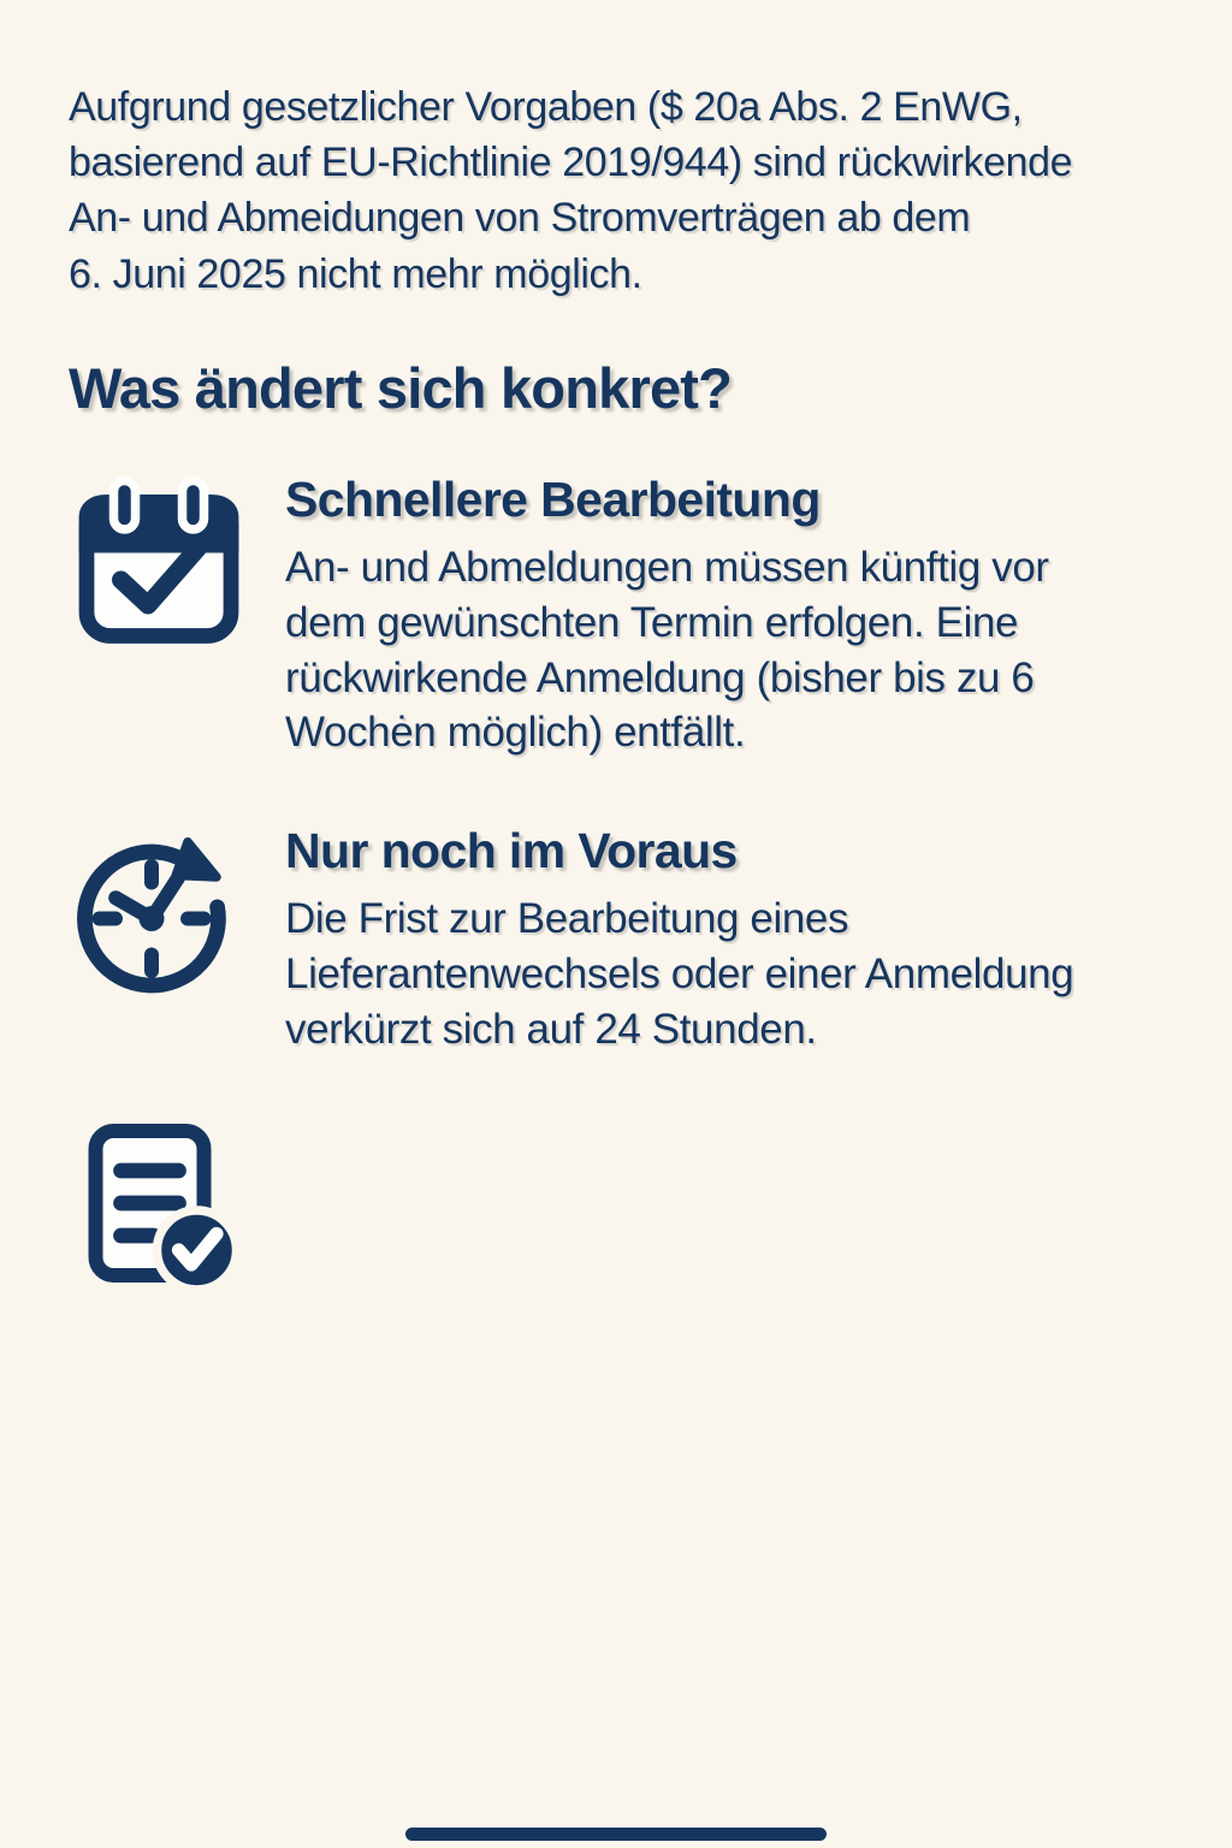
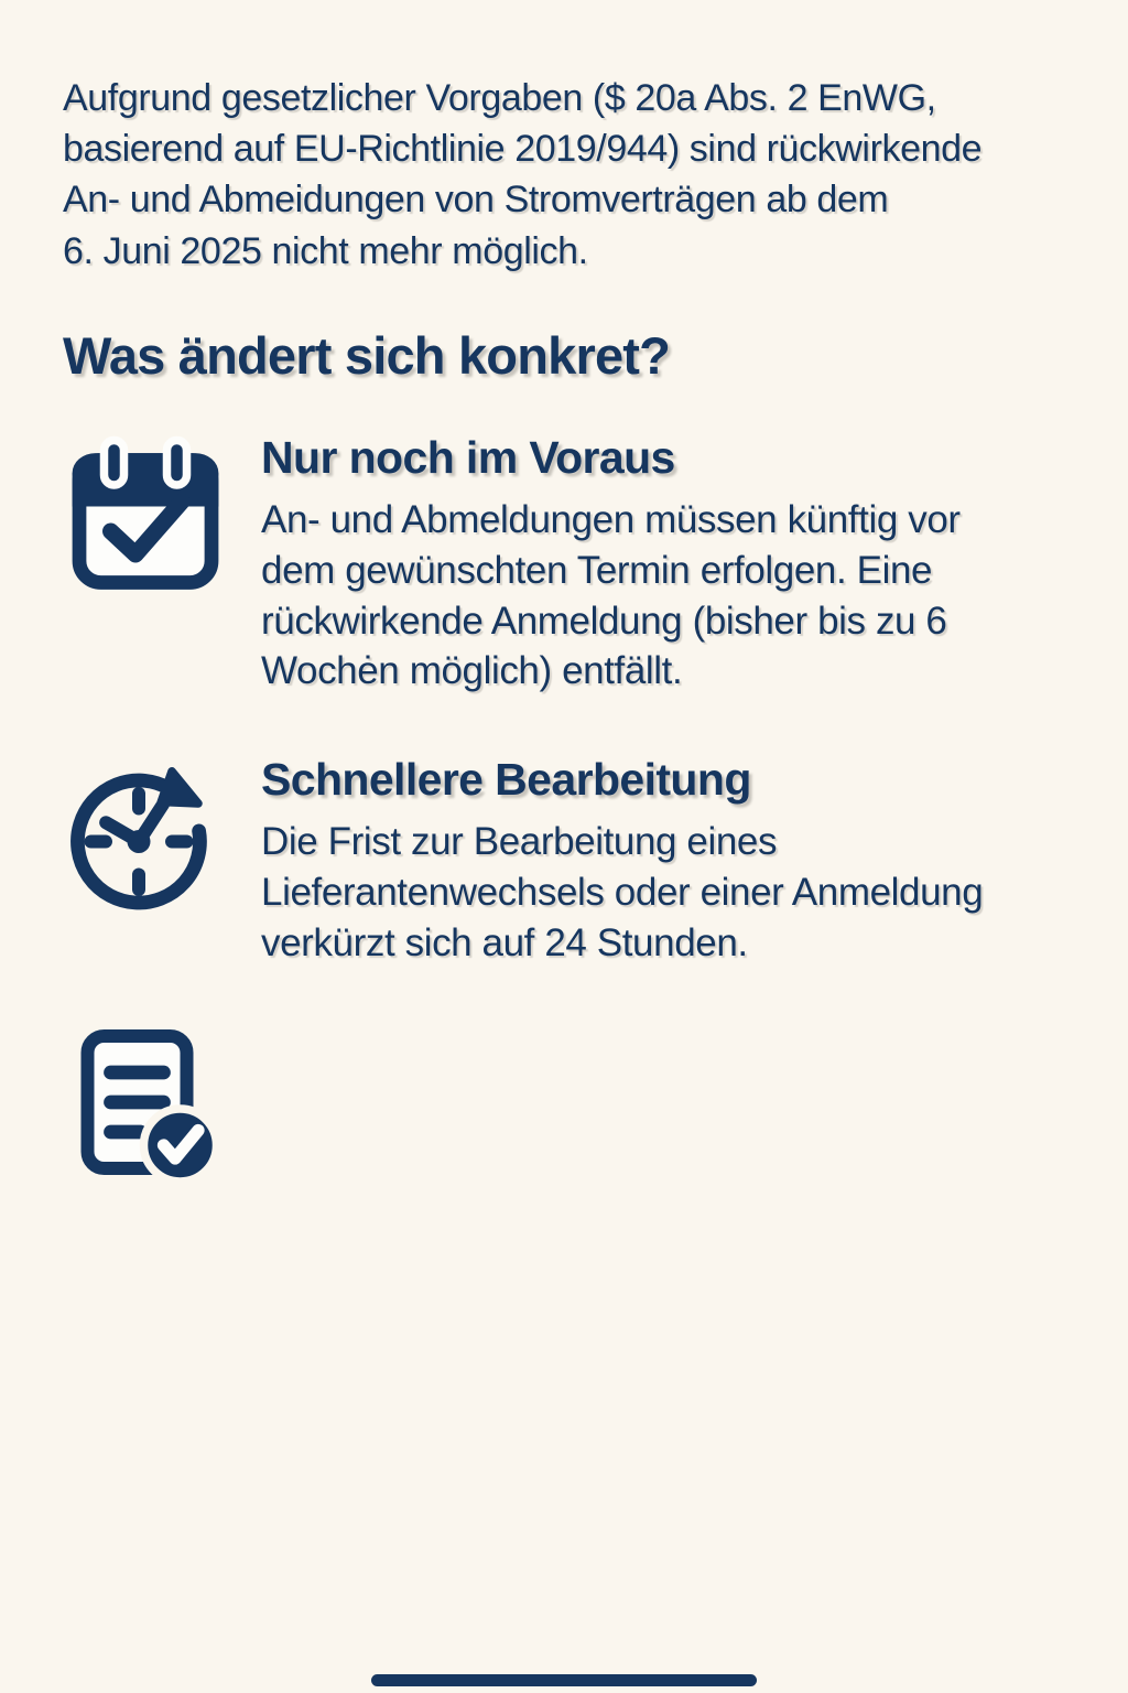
  Aufgrund gesetzlicher Vorgaben ($ 20a Abs. 2 EnWG,
  basierend auf EU-Richtlinie 2019/944) sind rückwirkende
  An- und Abmeidungen von Stromverträgen ab dem
  6. Juni 2025 nicht mehr möglich.
  Was ändert sich konkret?
- Schnellere Bearbeitung
+ Nur noch im Voraus
  An- und Abmeldungen müssen künftig vor
  dem gewünschten Termin erfolgen. Eine
  rückwirkende Anmeldung (bisher bis zu 6
  Wochėn möglich) entfällt.
- Nur noch im Voraus
+ Schnellere Bearbeitung
  Die Frist zur Bearbeitung eines
  Lieferantenwechsels oder einer Anmeldung
  verkürzt sich auf 24 Stunden.
